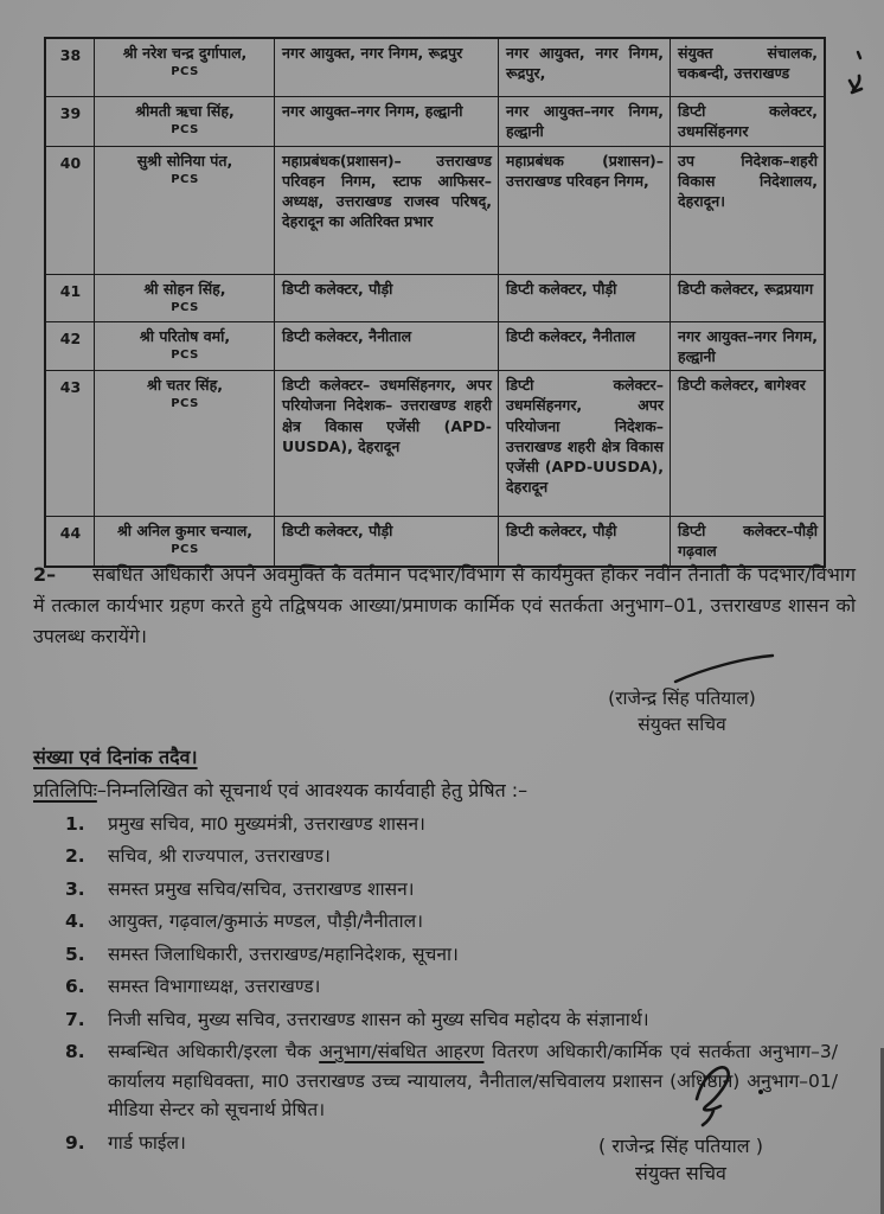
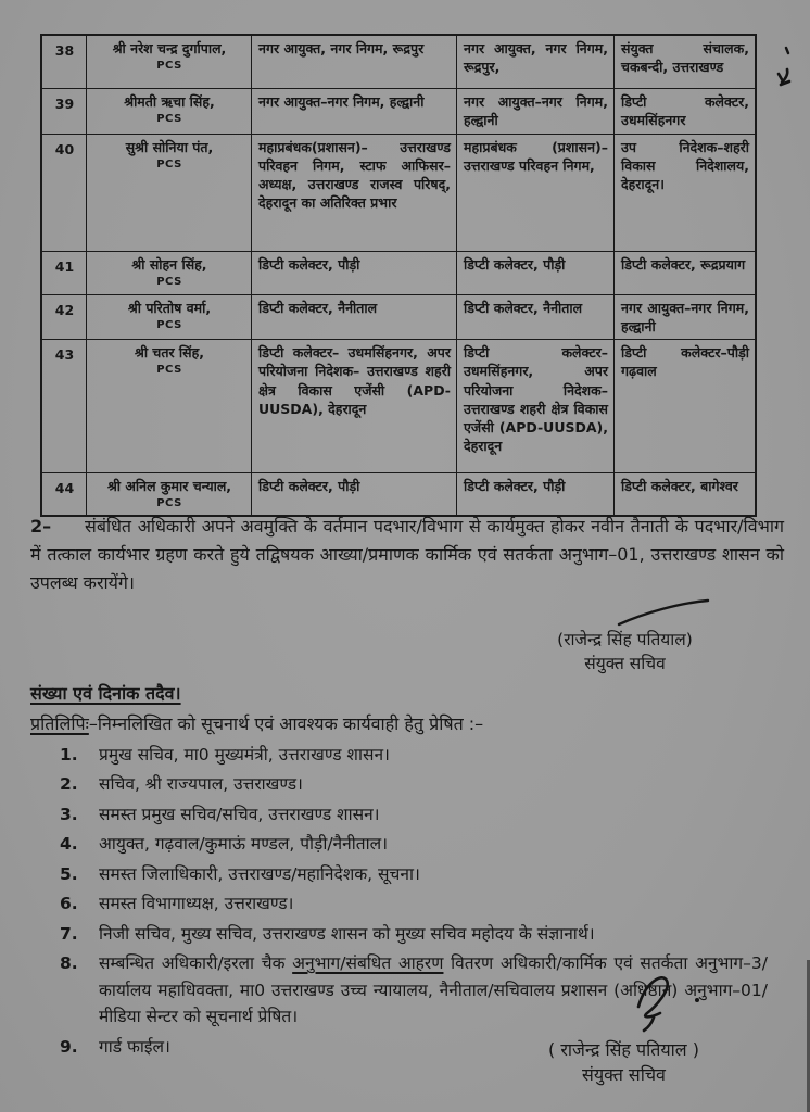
  38
  श्री नरेश चन्द्र दुर्गापाल,
  PCS
  नगर आयुक्त, नगर निगम, रूद्रपुर
  नगर आयुक्त, नगर निगम, रूद्रपुर,
  संयुक्त संचालक, चकबन्दी, उत्तराखण्ड
  39
  श्रीमती ऋचा सिंह,
  PCS
  नगर आयुक्त–नगर निगम, हल्द्वानी
  नगर आयुक्त–नगर निगम, हल्द्वानी
  डिप्टी कलेक्टर, उधमसिंहनगर
  40
  सुश्री सोनिया पंत,
  PCS
  महाप्रबंधक(प्रशासन)– उत्तराखण्ड परिवहन निगम, स्टाफ आफिसर–अध्यक्ष, उत्तराखण्ड राजस्व परिषद्, देहरादून का अतिरिक्त प्रभार
  महाप्रबंधक (प्रशासन)– उत्तराखण्ड परिवहन निगम,
  उप निदेशक–शहरी विकास निदेशालय, देहरादून।
  41
  श्री सोहन सिंह,
  PCS
  डिप्टी कलेक्टर, पौड़ी
  डिप्टी कलेक्टर, पौड़ी
  डिप्टी कलेक्टर, रूद्रप्रयाग
  42
  श्री परितोष वर्मा,
  PCS
  डिप्टी कलेक्टर, नैनीताल
  डिप्टी कलेक्टर, नैनीताल
  नगर आयुक्त–नगर निगम, हल्द्वानी
  43
  श्री चतर सिंह,
  PCS
  डिप्टी कलेक्टर– उधमसिंहनगर, अपर परियोजना निदेशक– उत्तराखण्ड शहरी क्षेत्र विकास एजेंसी (APD-UUSDA), देहरादून
  डिप्टी कलेक्टर– उधमसिंहनगर, अपर परियोजना निदेशक– उत्तराखण्ड शहरी क्षेत्र विकास एजेंसी (APD-UUSDA), देहरादून
- डिप्टी कलेक्टर, बागेश्वर
+ डिप्टी कलेक्टर–पौड़ी गढ़वाल
  44
  श्री अनिल कुमार चन्याल,
  PCS
  डिप्टी कलेक्टर, पौड़ी
  डिप्टी कलेक्टर, पौड़ी
- डिप्टी कलेक्टर–पौड़ी गढ़वाल
+ डिप्टी कलेक्टर, बागेश्वर
  2– संबंधित अधिकारी अपने अवमुक्ति के वर्तमान पदभार/विभाग से कार्यमुक्त होकर नवीन तैनाती के पदभार/विभाग में तत्काल कार्यभार ग्रहण करते हुये तद्विषयक आख्या/प्रमाणक कार्मिक एवं सतर्कता अनुभाग–01, उत्तराखण्ड शासन को उपलब्ध करायेंगे।
  (राजेन्द्र सिंह पतियाल)
  संयुक्त सचिव
  संख्या एवं दिनांक तदैव।
  प्रतिलिपिः–निम्नलिखित को सूचनार्थ एवं आवश्यक कार्यवाही हेतु प्रेषित :–
  1.
  प्रमुख सचिव, मा0 मुख्यमंत्री, उत्तराखण्ड शासन।
  2.
  सचिव, श्री राज्यपाल, उत्तराखण्ड।
  3.
  समस्त प्रमुख सचिव/सचिव, उत्तराखण्ड शासन।
  4.
  आयुक्त, गढ़वाल/कुमाऊं मण्डल, पौड़ी/नैनीताल।
  5.
  समस्त जिलाधिकारी, उत्तराखण्ड/महानिदेशक, सूचना।
  6.
  समस्त विभागाध्यक्ष, उत्तराखण्ड।
  7.
  निजी सचिव, मुख्य सचिव, उत्तराखण्ड शासन को मुख्य सचिव महोदय के संज्ञानार्थ।
  8.
  सम्बन्धित अधिकारी/इरला चैक अनुभाग/संबधित आहरण वितरण अधिकारी/कार्मिक एवं सतर्कता अनुभाग–3/कार्यालय महाधिवक्ता, मा0 उत्तराखण्ड उच्च न्यायालय, नैनीताल/सचिवालय प्रशासन (अधिष्ठा) अनुभाग–01/मीडिया सेन्टर को सूचनार्थ प्रेषित।
  9.
  गार्ड फाईल।
  ( राजेन्द्र सिंह पतियाल )
  संयुक्त सचिव
